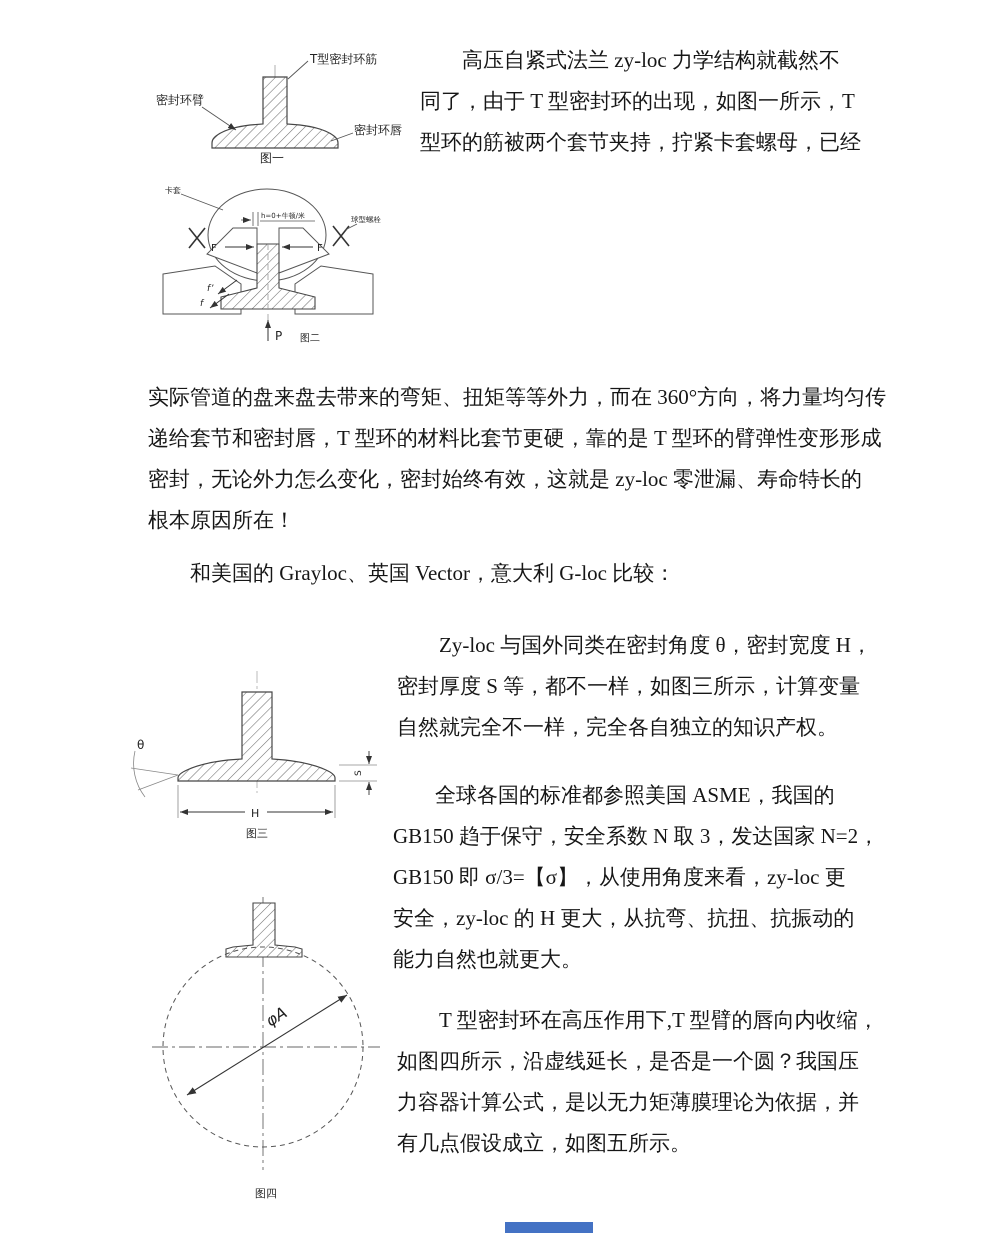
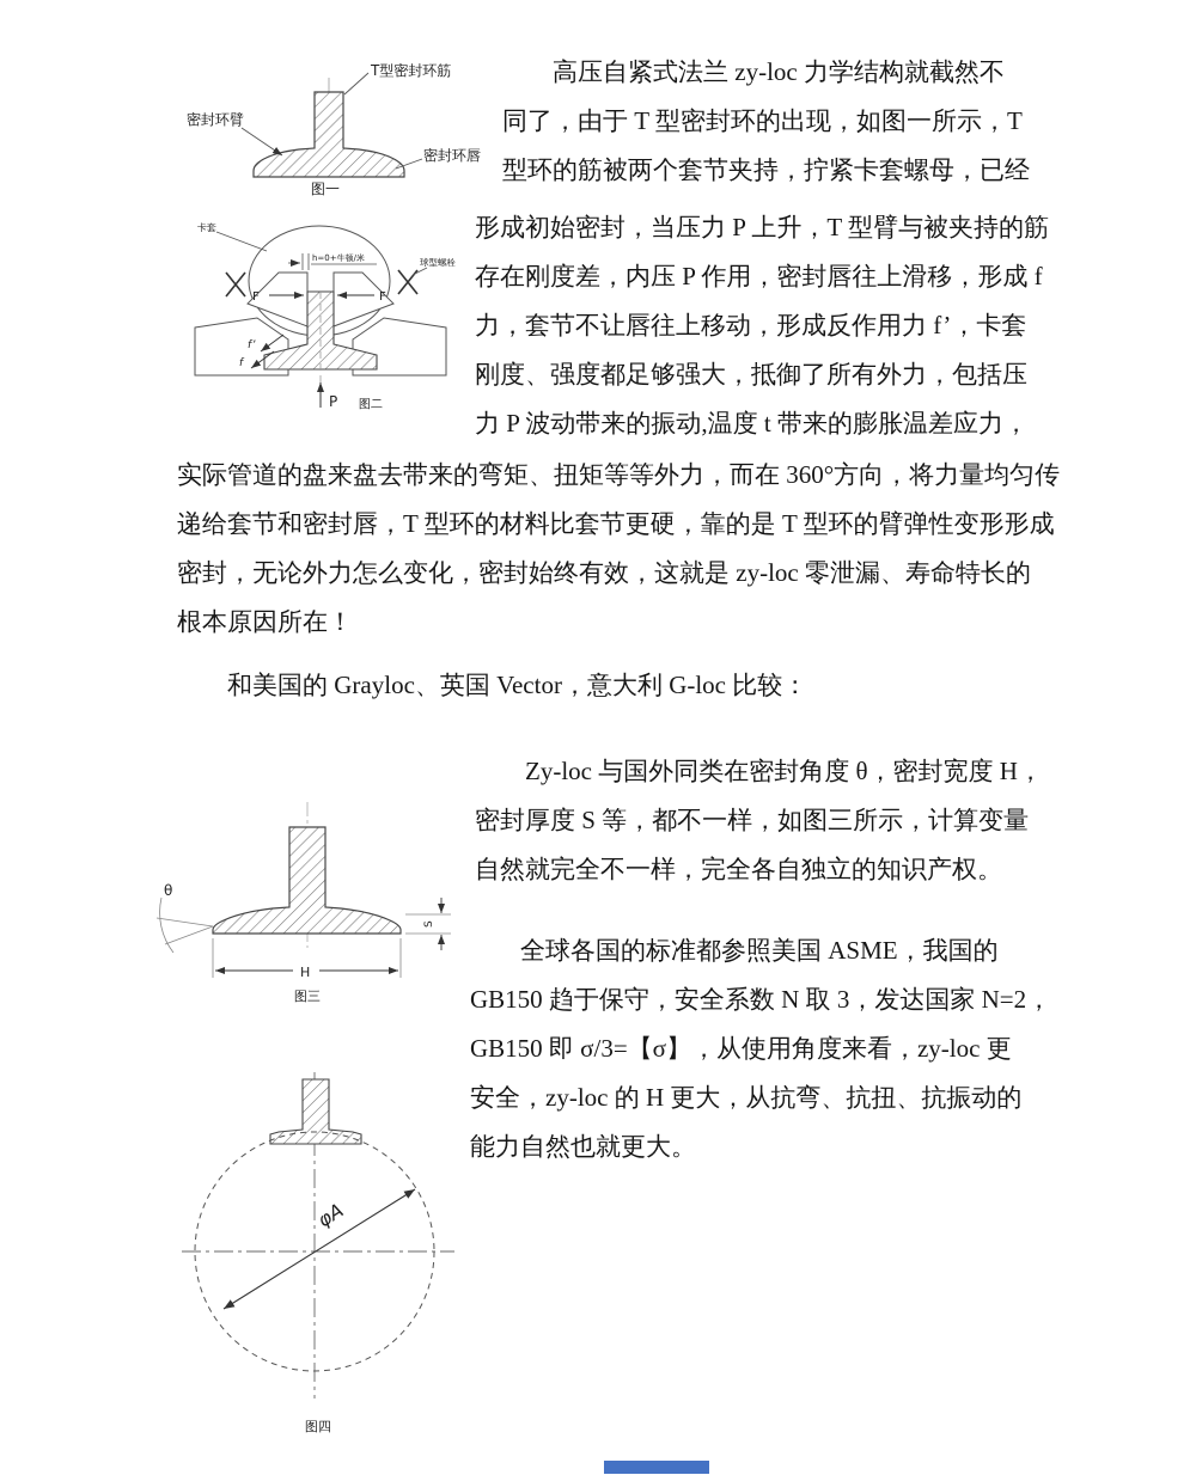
  T型密封环筋
  密封环臂
  密封环唇
  图一
  h=0+牛顿/米
  卡套
  球型螺栓
  F
  F
  f’
  f
  P
  图二
  θ
  H
  图三
  图四
  高压自紧式法兰 zy-loc 力学结构就截然不
  同了，由于 T 型密封环的出现，如图一所示，T
  型环的筋被两个套节夹持，拧紧卡套螺母，已经
+ 形成初始密封，当压力 P 上升，T 型臂与被夹持的筋
+ 存在刚度差，内压 P 作用，密封唇往上滑移，形成 f
+ 力，套节不让唇往上移动，形成反作用力 f’，卡套
+ 刚度、强度都足够强大，抵御了所有外力，包括压
+ 力 P 波动带来的振动,温度 t 带来的膨胀温差应力，
  实际管道的盘来盘去带来的弯矩、扭矩等等外力，而在 360°方向，将力量均匀传
  递给套节和密封唇，T 型环的材料比套节更硬，靠的是 T 型环的臂弹性变形形成
  密封，无论外力怎么变化，密封始终有效，这就是 zy-loc 零泄漏、寿命特长的
  根本原因所在！
  和美国的 Grayloc、英国 Vector，意大利 G-loc 比较：
  Zy-loc 与国外同类在密封角度 θ，密封宽度 H，
  密封厚度 S 等，都不一样，如图三所示，计算变量
  自然就完全不一样，完全各自独立的知识产权。
  全球各国的标准都参照美国 ASME，我国的
  GB150 趋于保守，安全系数 N 取 3，发达国家 N=2，
  GB150 即 σ/3=【σ】，从使用角度来看，zy-loc 更
  安全，zy-loc 的 H 更大，从抗弯、抗扭、抗振动的
  能力自然也就更大。
- T 型密封环在高压作用下,T 型臂的唇向内收缩，
- 如图四所示，沿虚线延长，是否是一个圆？我国压
- 力容器计算公式，是以无力矩薄膜理论为依据，并
- 有几点假设成立，如图五所示。
